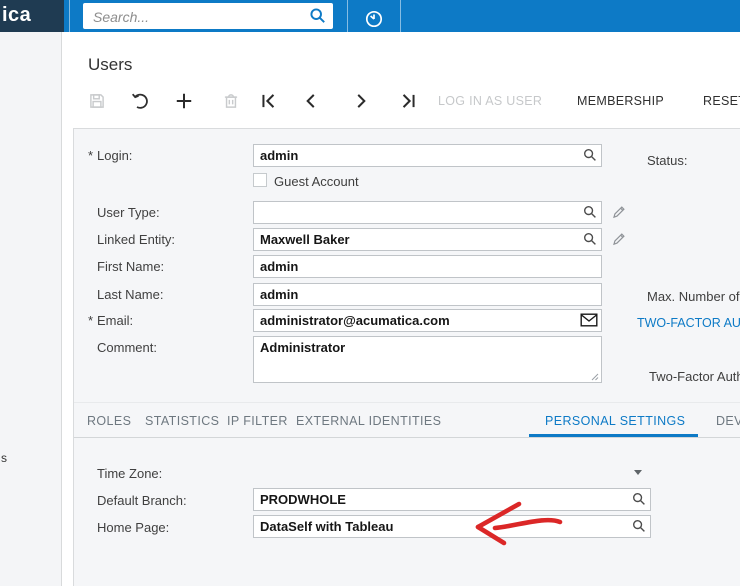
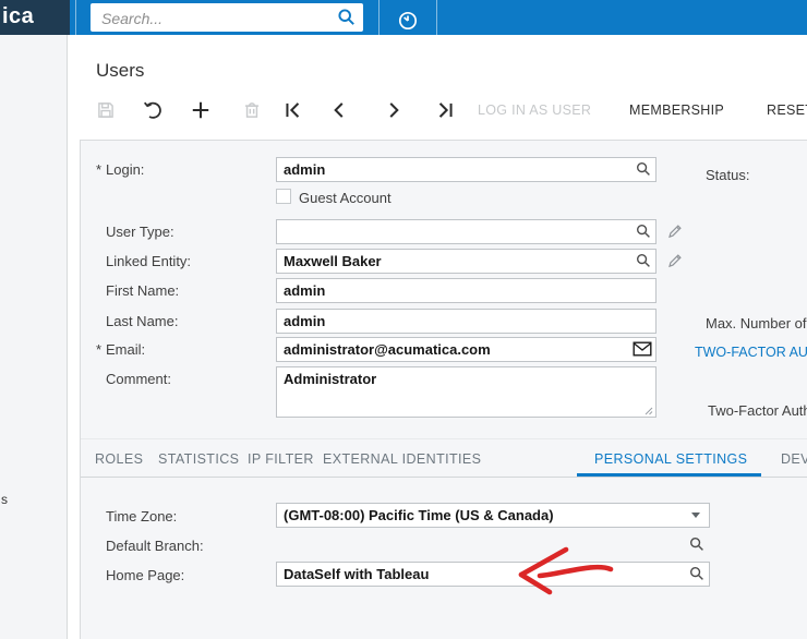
  ica
  Search...
  s
  Users
  LOG IN AS USER
  MEMBERSHIP
  RESE
  *
  Login:
  admin
  Guest Account
  User Type:
  Linked Entity:
  Maxwell Baker
  First Name:
  admin
  Last Name:
  admin
  *
  Email:
  administrator@acumatica.com
  Comment:
  Administrator
  Status:
  Max. Number of
  TWO-FACTOR AU
  Two-Factor Aut
  ROLES
  STATISTICS
  IP FILTER
  EXTERNAL IDENTITIES
  PERSONAL SETTINGS
  Time Zone:
+ (GMT-08:00) Pacific Time (US & Canada)
  Default Branch:
- PRODWHOLE
  Home Page:
  DataSelf with Tableau
